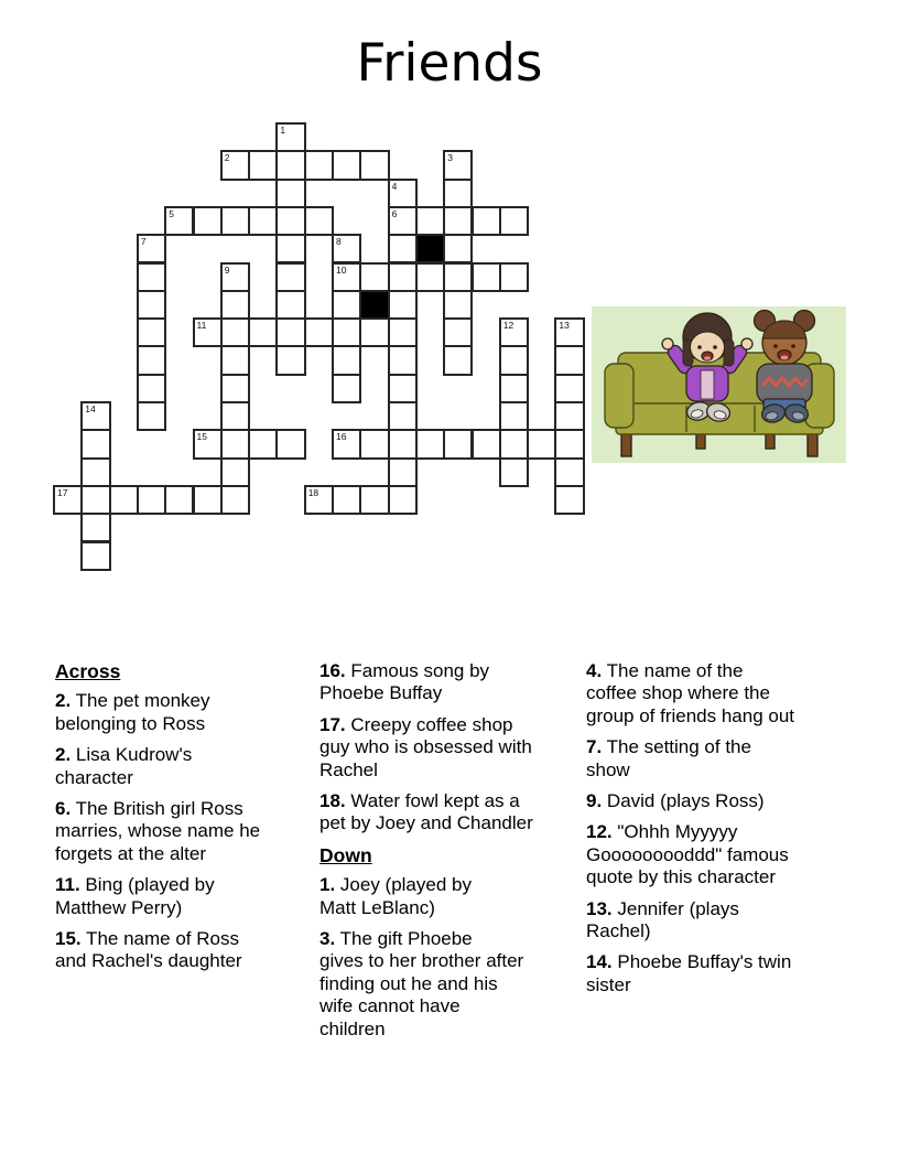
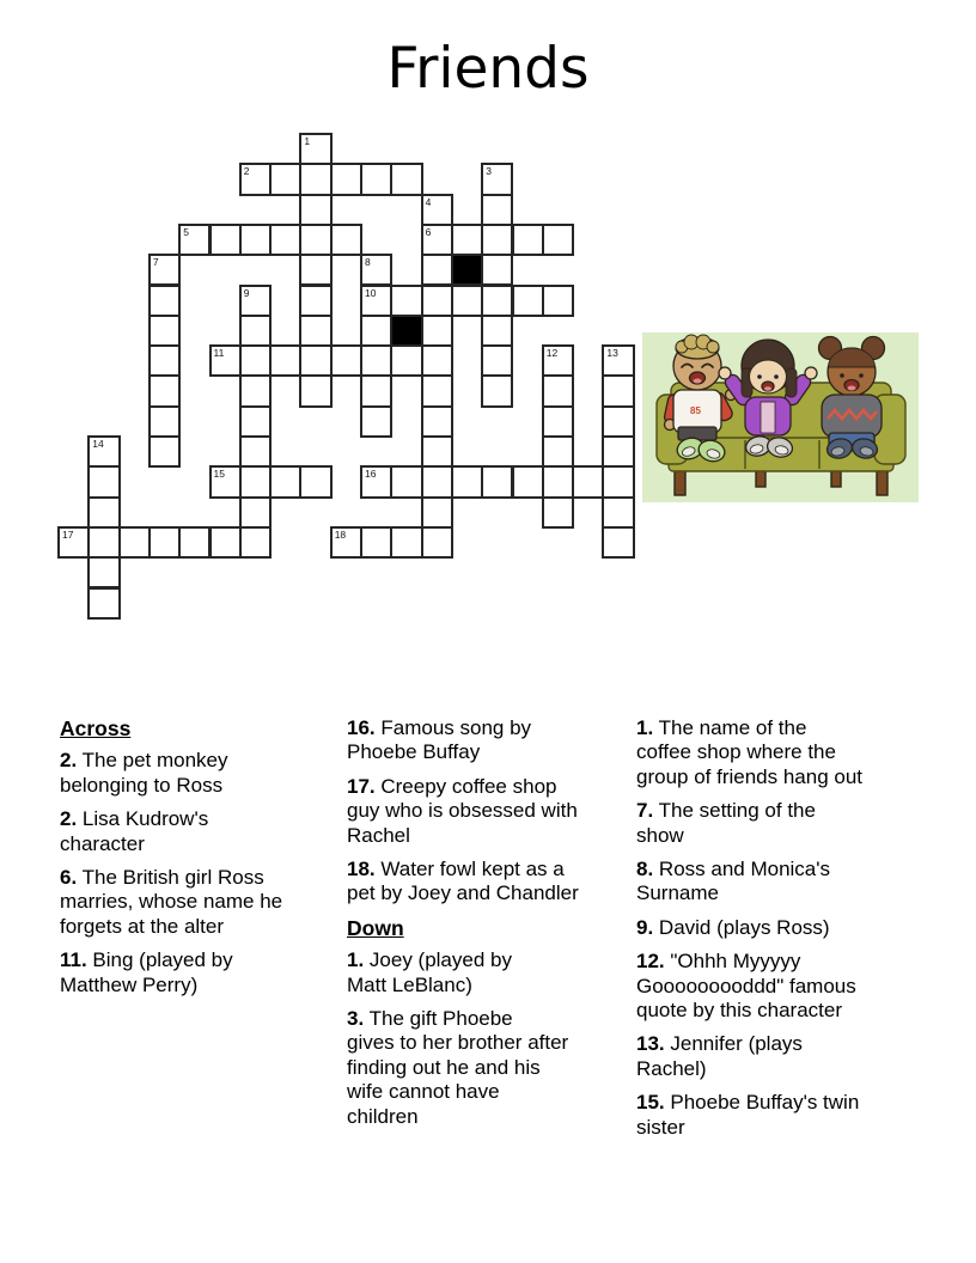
  Friends
  1
  2
  3
  4
  5
  6
  7
  8
  9
  10
  11
  12
  13
  14
  15
  16
  17
  18
+ 85
  Across
  2. The pet monkey
  belonging to Ross
  2. Lisa Kudrow's
  character
  6. The British girl Ross
  marries, whose name he
  forgets at the alter
  11. Bing (played by
  Matthew Perry)
- 15. The name of Ross
- and Rachel's daughter
  16. Famous song by
  Phoebe Buffay
  17. Creepy coffee shop
  guy who is obsessed with
  Rachel
  18. Water fowl kept as a
  pet by Joey and Chandler
  Down
  1. Joey (played by
  Matt LeBlanc)
  3. The gift Phoebe
  gives to her brother after
  finding out he and his
  wife cannot have
  children
- 4. The name of the
+ 1. The name of the
  coffee shop where the
  group of friends hang out
  7. The setting of the
  show
+ 8. Ross and Monica's
+ Surname
  9. David (plays Ross)
  12. "Ohhh Myyyyy
  Gooooooooddd" famous
  quote by this character
  13. Jennifer (plays
  Rachel)
- 14. Phoebe Buffay's twin
+ 15. Phoebe Buffay's twin
  sister
